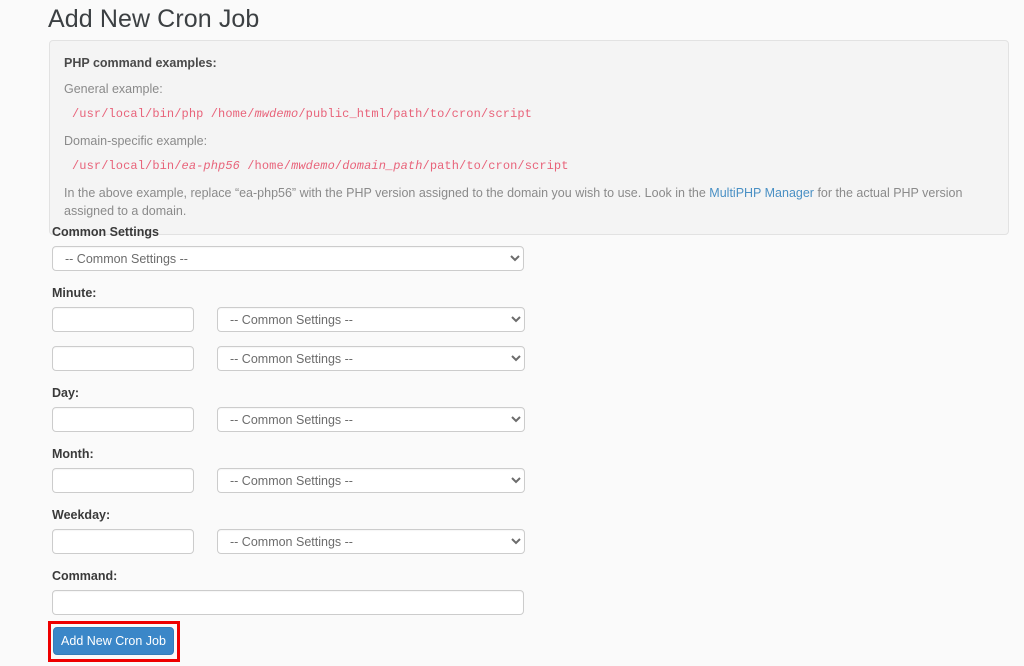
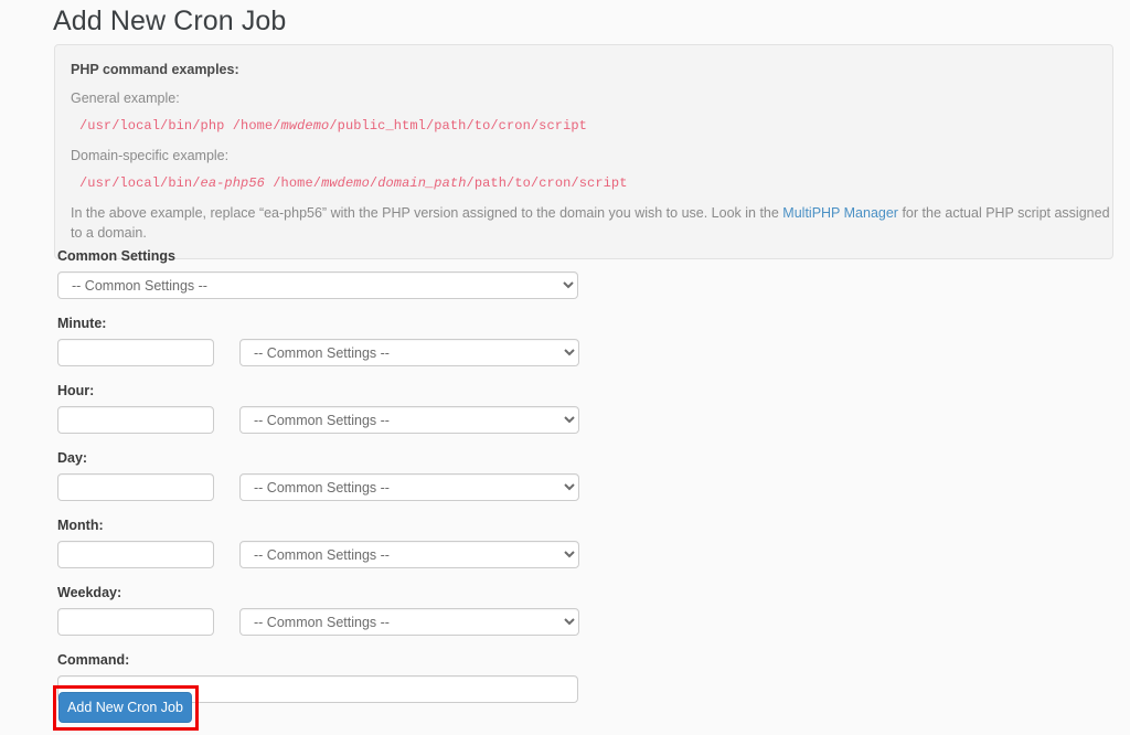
  Add New Cron Job
  PHP command examples:
  General example:
  /usr/local/bin/php /home/mwdemo/public_html/path/to/cron/script
  Domain-specific example:
  /usr/local/bin/ea-php56 /home/mwdemo/domain_path/path/to/cron/script
- In the above example, replace “ea-php56” with the PHP version assigned to the domain you wish to use. Look in the MultiPHP Manager for the actual PHP version assigned to a domain.
+ In the above example, replace “ea-php56” with the PHP version assigned to the domain you wish to use. Look in the MultiPHP Manager for the actual PHP script assigned to a domain.
  Common Settings
  -- Common Settings --
  Minute:
  -- Common Settings --
+ Hour:
  -- Common Settings --
  Day:
  -- Common Settings --
  Month:
  -- Common Settings --
  Weekday:
  -- Common Settings --
  Command:
  Add New Cron Job
